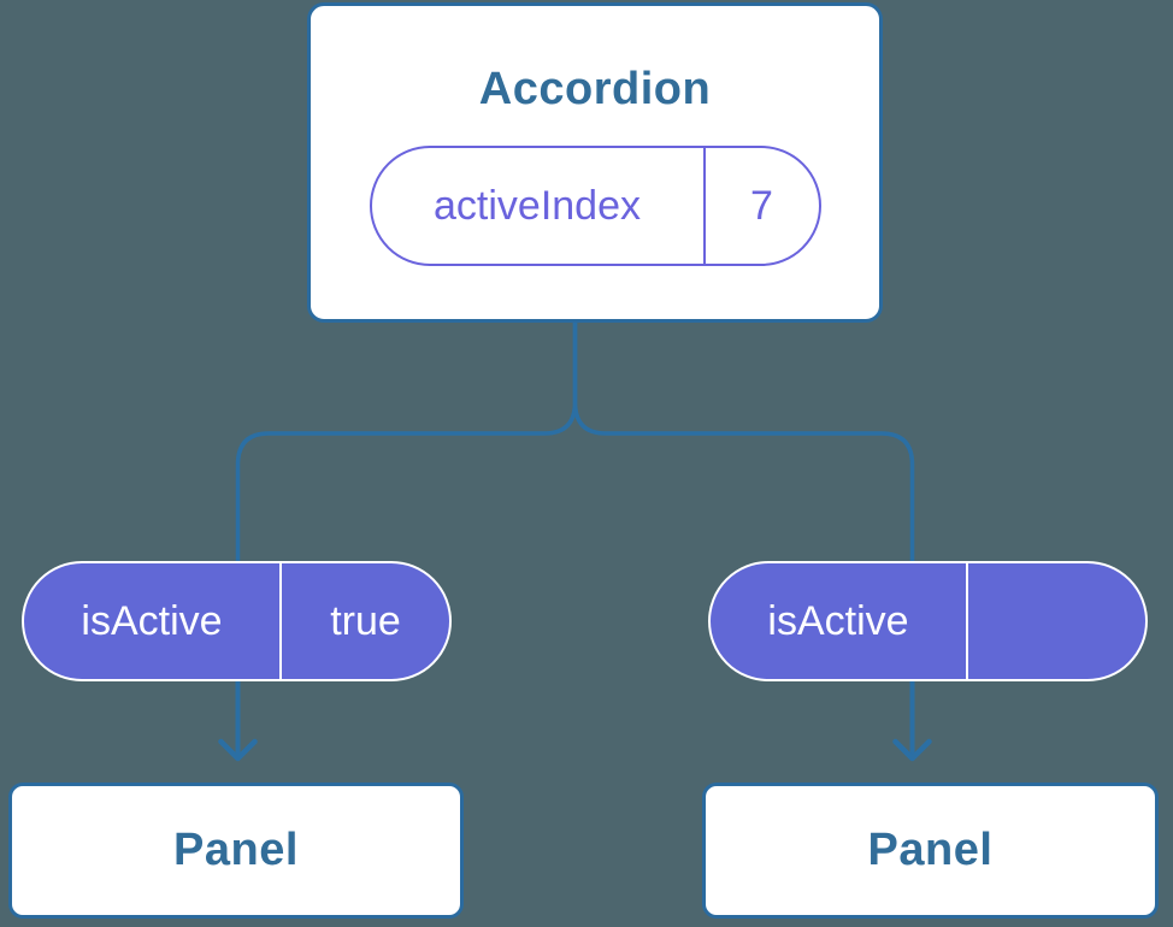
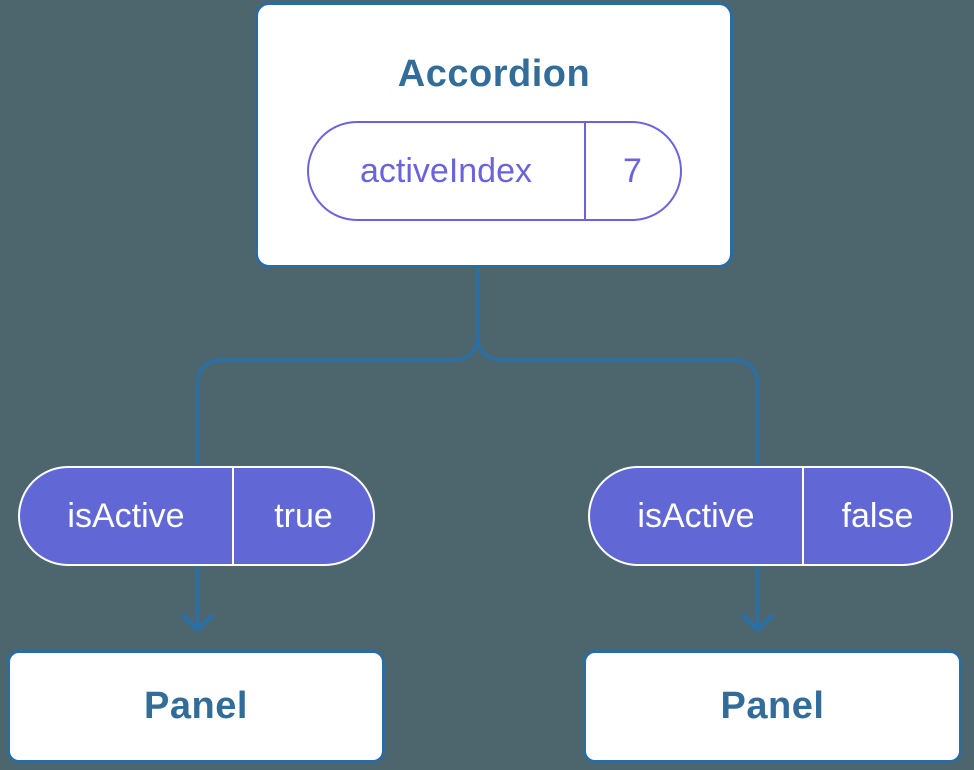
  Accordion
  activeIndex
  7
  isActive
  true
  isActive
+ false
  Panel
  Panel
